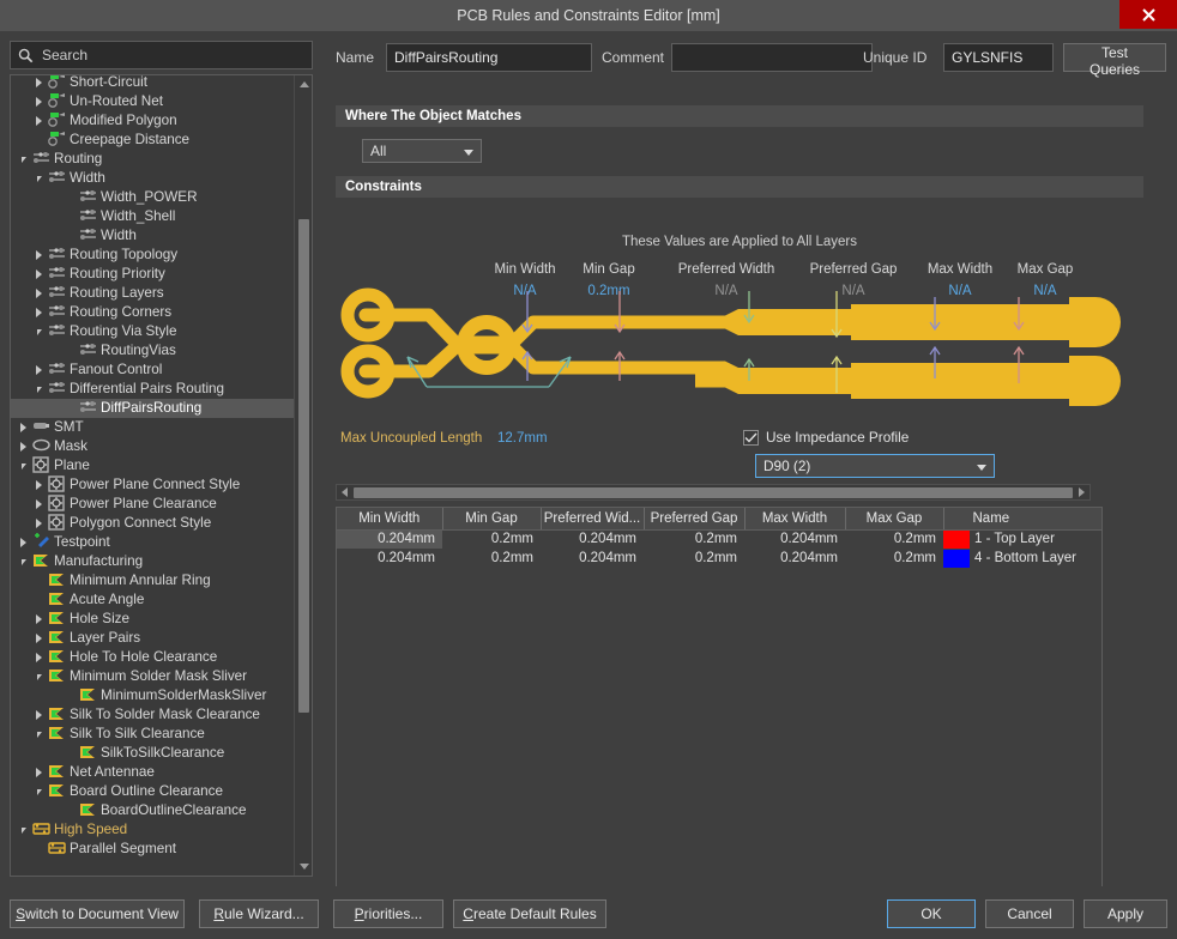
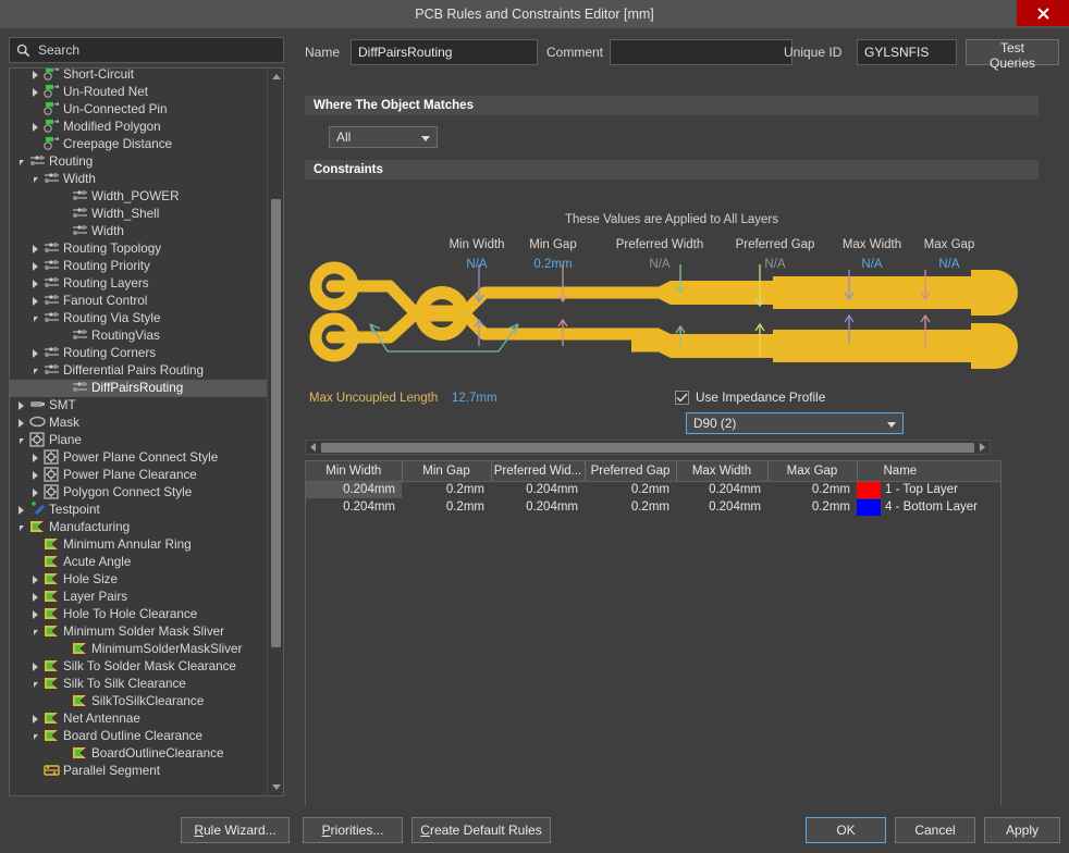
  PCB Rules and Constraints Editor [mm]
  Search
  Short-Circuit
  Un-Routed Net
+ Un-Connected Pin
  Modified Polygon
  Creepage Distance
  Routing
  Width
  Width_POWER
  Width_Shell
  Width
  Routing Topology
  Routing Priority
  Routing Layers
- Routing Corners
+ Fanout Control
  Routing Via Style
  RoutingVias
- Fanout Control
+ Routing Corners
  Differential Pairs Routing
  DiffPairsRouting
  SMT
  Mask
  Plane
  Power Plane Connect Style
  Power Plane Clearance
  Polygon Connect Style
  Testpoint
  Manufacturing
  Minimum Annular Ring
  Acute Angle
  Hole Size
  Layer Pairs
  Hole To Hole Clearance
  Minimum Solder Mask Sliver
  MinimumSolderMaskSliver
  Silk To Solder Mask Clearance
  Silk To Silk Clearance
  SilkToSilkClearance
  Net Antennae
  Board Outline Clearance
  BoardOutlineClearance
- High Speed
  Parallel Segment
  Name
  DiffPairsRouting
  Comment
  Unique ID
  GYLSNFIS
  Test Queries
  Where The Object Matches
  All
  Constraints
  These Values are Applied to All Layers
  Min Width
  N/A
  Min Gap
  0.2mm
  Preferred Width
  N/A
  Preferred Gap
  N/A
  Max Width
  N/A
  Max Gap
  N/A
  Max Uncoupled Length
  12.7mm
  Use Impedance Profile
  D90 (2)
  Min Width	Min Gap	Preferred Wid...	Preferred Gap	Max Width	Max Gap	Name
  0.204mm	0.2mm	0.204mm	0.2mm	0.204mm	0.2mm	1 - Top Layer
  0.204mm	0.2mm	0.204mm	0.2mm	0.204mm	0.2mm	4 - Bottom Layer
- Switch to Document View
  Rule Wizard...
  Priorities...
  Create Default Rules
  OK
  Cancel
  Apply
